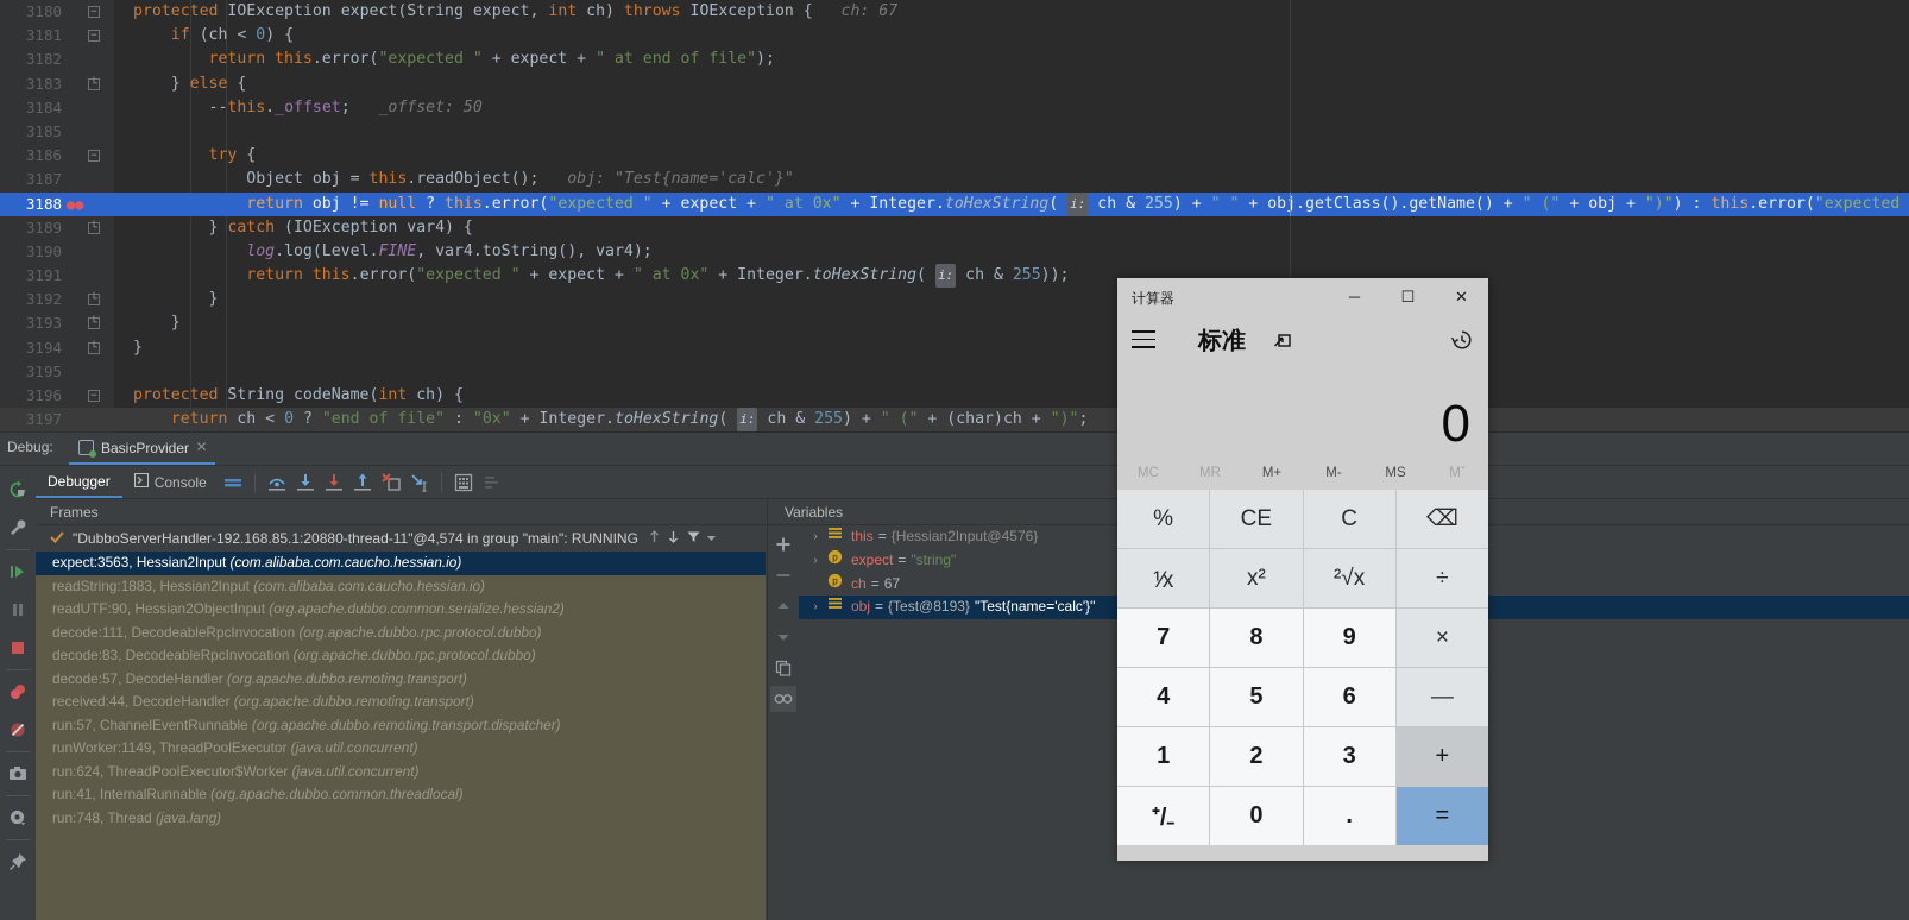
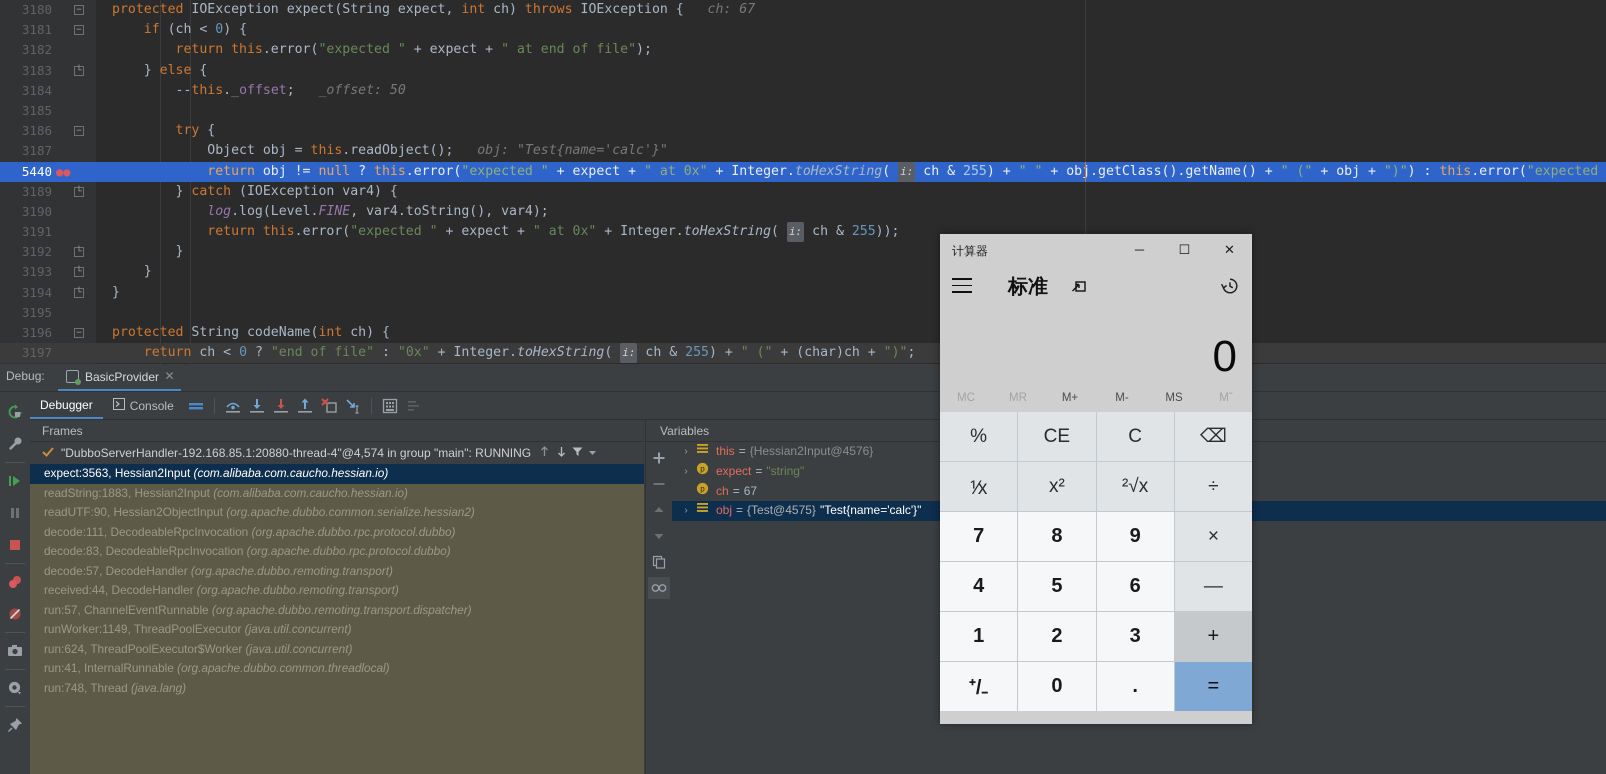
  3180
  protected IOException expect(String expect, int ch) throws IOException { ch: 67
  3181
  if (ch < 0) {
  3182
  return this.error("expected " + expect + " at end of file");
  3183
  } else {
  3184
  --this._offset; _offset: 50
  3185
  3186
  try {
  3187
  Object obj = this.readObject(); obj: "Test{name='calc'}"
- 3188
+ 5440
  ●●
  return obj != null ? this.error("expected " + expect + " at 0x" + Integer.toHexString( i: ch & 255) + " " + obj.getClass().getName() + " (" + obj + ")") : this.error("expected
  3189
  } catch (IOException var4) {
  3190
  log.log(Level.FINE, var4.toString(), var4);
  3191
  return this.error("expected " + expect + " at 0x" + Integer.toHexString( i: ch & 255));
  3192
  }
  3193
  }
  3194
  }
  3195
  3196
  protected String codeName(int ch) {
  3197
  return ch < 0 ? "end of file" : "0x" + Integer.toHexString( i: ch & 255) + " (" + (char)ch + ")";
  Debug:
  BasicProvider
  ✕
  Debugger
  Console
  Frames
- "DubboServerHandler-192.168.85.1:20880-thread-11"@4,574 in group "main": RUNNING
+ "DubboServerHandler-192.168.85.1:20880-thread-4"@4,574 in group "main": RUNNING
  expect:3563, Hessian2Input (com.alibaba.com.caucho.hessian.io)
  readString:1883, Hessian2Input (com.alibaba.com.caucho.hessian.io)
  readUTF:90, Hessian2ObjectInput (org.apache.dubbo.common.serialize.hessian2)
  decode:111, DecodeableRpcInvocation (org.apache.dubbo.rpc.protocol.dubbo)
  decode:83, DecodeableRpcInvocation (org.apache.dubbo.rpc.protocol.dubbo)
  decode:57, DecodeHandler (org.apache.dubbo.remoting.transport)
  received:44, DecodeHandler (org.apache.dubbo.remoting.transport)
  run:57, ChannelEventRunnable (org.apache.dubbo.remoting.transport.dispatcher)
  runWorker:1149, ThreadPoolExecutor (java.util.concurrent)
  run:624, ThreadPoolExecutor$Worker (java.util.concurrent)
  run:41, InternalRunnable (org.apache.dubbo.common.threadlocal)
  run:748, Thread (java.lang)
  Variables
  ›
  this
  =
  {Hessian2Input@4576}
  ›
  p
  expect
  =
  "string"
  p
  ch
  =
  67
  ›
  obj
  =
- {Test@8193}
+ {Test@4575}
  "Test{name='calc'}"
  计算器
  ─
  ☐
  ✕
  标准
  0
  MC
  MR
  M+
  M-
  MS
  Mˇ
  %
  CE
  C
  ⌫
  ⅟x
  x²
  ²√x
  ÷
  7
  8
  9
  ×
  4
  5
  6
  —
  1
  2
  3
  +
  ⁺/₋
  0
  .
  =
